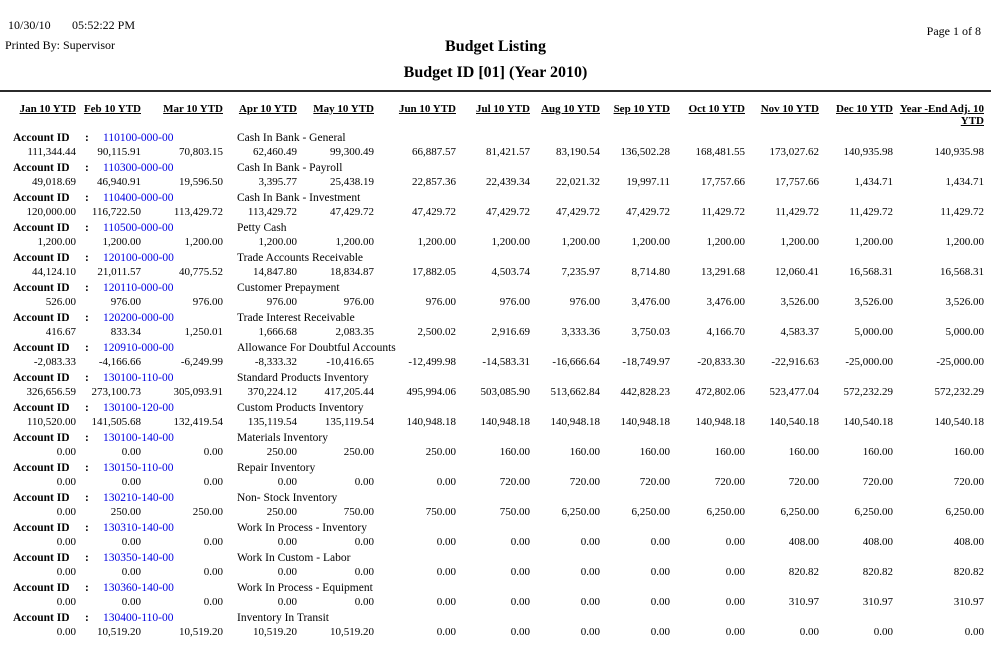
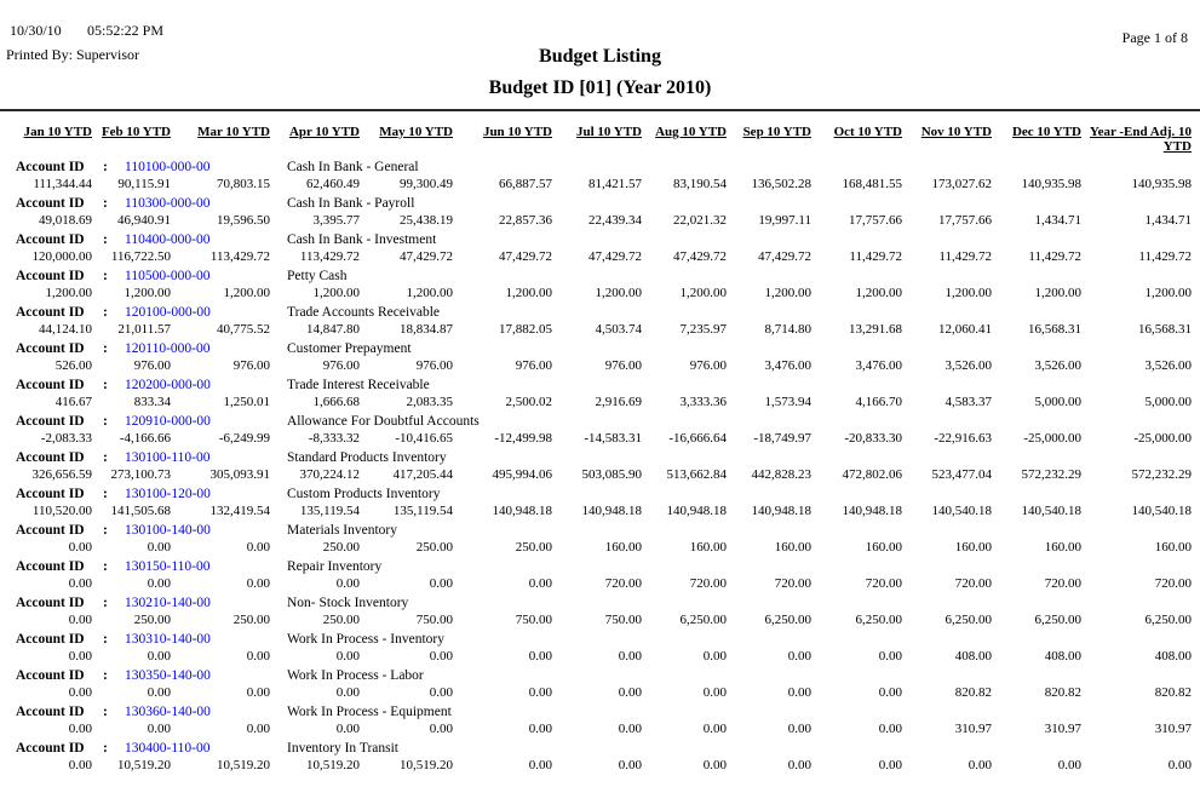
  10/30/10
  05:52:22 PM
  Printed By: Supervisor
  Budget Listing
  Budget ID [01] (Year 2010)
  Page 1 of 8
  Jan 10 YTD
  Feb 10 YTD
  Mar 10 YTD
  Apr 10 YTD
  May 10 YTD
  Jun 10 YTD
  Jul 10 YTD
  Aug 10 YTD
  Sep 10 YTD
  Oct 10 YTD
  Nov 10 YTD
  Dec 10 YTD
  Year -End Adj. 10 YTD
  Account ID
  :
  110100-000-00
  Cash In Bank - General
  111,344.44
  90,115.91
  70,803.15
  62,460.49
  99,300.49
  66,887.57
  81,421.57
  83,190.54
  136,502.28
  168,481.55
  173,027.62
  140,935.98
  140,935.98
  Account ID
  :
  110300-000-00
  Cash In Bank - Payroll
  49,018.69
  46,940.91
  19,596.50
  3,395.77
  25,438.19
  22,857.36
  22,439.34
  22,021.32
  19,997.11
  17,757.66
  17,757.66
  1,434.71
  1,434.71
  Account ID
  :
  110400-000-00
  Cash In Bank - Investment
  120,000.00
  116,722.50
  113,429.72
  113,429.72
  47,429.72
  47,429.72
  47,429.72
  47,429.72
  47,429.72
  11,429.72
  11,429.72
  11,429.72
  11,429.72
  Account ID
  :
  110500-000-00
  Petty Cash
  1,200.00
  1,200.00
  1,200.00
  1,200.00
  1,200.00
  1,200.00
  1,200.00
  1,200.00
  1,200.00
  1,200.00
  1,200.00
  1,200.00
  1,200.00
  Account ID
  :
  120100-000-00
  Trade Accounts Receivable
  44,124.10
  21,011.57
  40,775.52
  14,847.80
  18,834.87
  17,882.05
  4,503.74
  7,235.97
  8,714.80
  13,291.68
  12,060.41
  16,568.31
  16,568.31
  Account ID
  :
  120110-000-00
  Customer Prepayment
  526.00
  976.00
  976.00
  976.00
  976.00
  976.00
  976.00
  976.00
  3,476.00
  3,476.00
  3,526.00
  3,526.00
  3,526.00
  Account ID
  :
  120200-000-00
  Trade Interest Receivable
  416.67
  833.34
  1,250.01
  1,666.68
  2,083.35
  2,500.02
  2,916.69
  3,333.36
- 3,750.03
+ 1,573.94
  4,166.70
  4,583.37
  5,000.00
  5,000.00
  Account ID
  :
  120910-000-00
  Allowance For Doubtful Accounts
  -2,083.33
  -4,166.66
  -6,249.99
  -8,333.32
  -10,416.65
  -12,499.98
  -14,583.31
  -16,666.64
  -18,749.97
  -20,833.30
  -22,916.63
  -25,000.00
  -25,000.00
  Account ID
  :
  130100-110-00
  Standard Products Inventory
  326,656.59
  273,100.73
  305,093.91
  370,224.12
  417,205.44
  495,994.06
  503,085.90
  513,662.84
  442,828.23
  472,802.06
  523,477.04
  572,232.29
  572,232.29
  Account ID
  :
  130100-120-00
  Custom Products Inventory
  110,520.00
  141,505.68
  132,419.54
  135,119.54
  135,119.54
  140,948.18
  140,948.18
  140,948.18
  140,948.18
  140,948.18
  140,540.18
  140,540.18
  140,540.18
  Account ID
  :
  130100-140-00
  Materials Inventory
  0.00
  0.00
  0.00
  250.00
  250.00
  250.00
  160.00
  160.00
  160.00
  160.00
  160.00
  160.00
  160.00
  Account ID
  :
  130150-110-00
  Repair Inventory
  0.00
  0.00
  0.00
  0.00
  0.00
  0.00
  720.00
  720.00
  720.00
  720.00
  720.00
  720.00
  720.00
  Account ID
  :
  130210-140-00
  Non- Stock Inventory
  0.00
  250.00
  250.00
  250.00
  750.00
  750.00
  750.00
  6,250.00
  6,250.00
  6,250.00
  6,250.00
  6,250.00
  6,250.00
  Account ID
  :
  130310-140-00
  Work In Process - Inventory
  0.00
  0.00
  0.00
  0.00
  0.00
  0.00
  0.00
  0.00
  0.00
  0.00
  408.00
  408.00
  408.00
  Account ID
  :
  130350-140-00
- Work In Custom - Labor
+ Work In Process - Labor
  0.00
  0.00
  0.00
  0.00
  0.00
  0.00
  0.00
  0.00
  0.00
  0.00
  820.82
  820.82
  820.82
  Account ID
  :
  130360-140-00
  Work In Process - Equipment
  0.00
  0.00
  0.00
  0.00
  0.00
  0.00
  0.00
  0.00
  0.00
  0.00
  310.97
  310.97
  310.97
  Account ID
  :
  130400-110-00
  Inventory In Transit
  0.00
  10,519.20
  10,519.20
  10,519.20
  10,519.20
  0.00
  0.00
  0.00
  0.00
  0.00
  0.00
  0.00
  0.00
